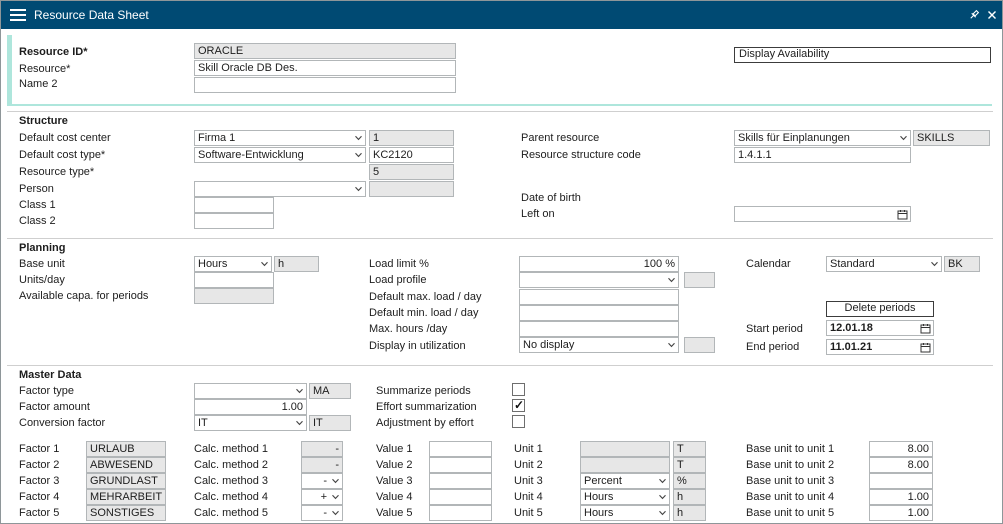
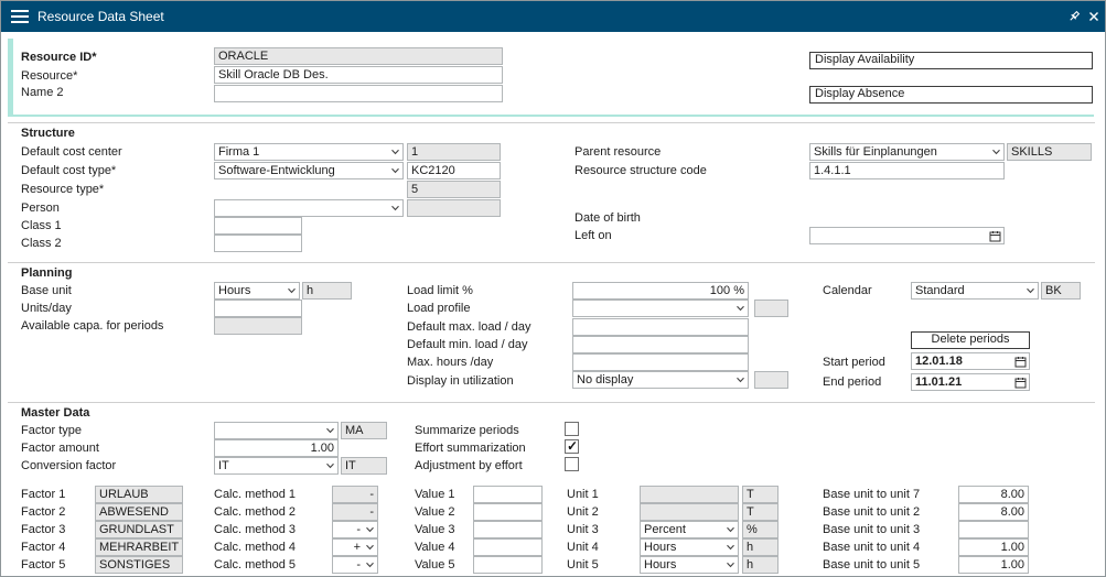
  Resource Data Sheet
  Resource ID*
  Resource*
  Name 2
  ORACLE
  Skill Oracle DB Des.
  Display Availability
+ Display Absence
  Structure
  Default cost center
  Firma 1
  1
  Default cost type*
  Software-Entwicklung
  KC2120
  Resource type*
  5
  Person
  Class 1
  Class 2
  Parent resource
  Skills für Einplanungen
  SKILLS
  Resource structure code
  1.4.1.1
  Date of birth
  Left on
  Planning
  Base unit
  Hours
  h
  Units/day
  Available capa. for periods
  Load limit %
  100 %
  Load profile
  Default max. load / day
  Default min. load / day
  Max. hours /day
  Display in utilization
  No display
  Calendar
  Standard
  BK
  Delete periods
  Start period
  12.01.18
  End period
  11.01.21
  Master Data
  Factor type
  MA
  Factor amount
  1.00
  Conversion factor
  IT
  IT
  Summarize periods
  Effort summarization
  Adjustment by effort
  Factor 1
  URLAUB
  Calc. method 1
  -
  Value 1
  Unit 1
  T
- Base unit to unit 1
+ Base unit to unit 7
  8.00
  Factor 2
  ABWESEND
  Calc. method 2
  -
  Value 2
  Unit 2
  T
  Base unit to unit 2
  8.00
  Factor 3
  GRUNDLAST
  Calc. method 3
  -
  Value 3
  Unit 3
  Percent
  %
  Base unit to unit 3
  Factor 4
  MEHRARBEIT
  Calc. method 4
  +
  Value 4
  Unit 4
  Hours
  h
  Base unit to unit 4
  1.00
  Factor 5
  SONSTIGES
  Calc. method 5
  -
  Value 5
  Unit 5
  Hours
  h
  Base unit to unit 5
  1.00
